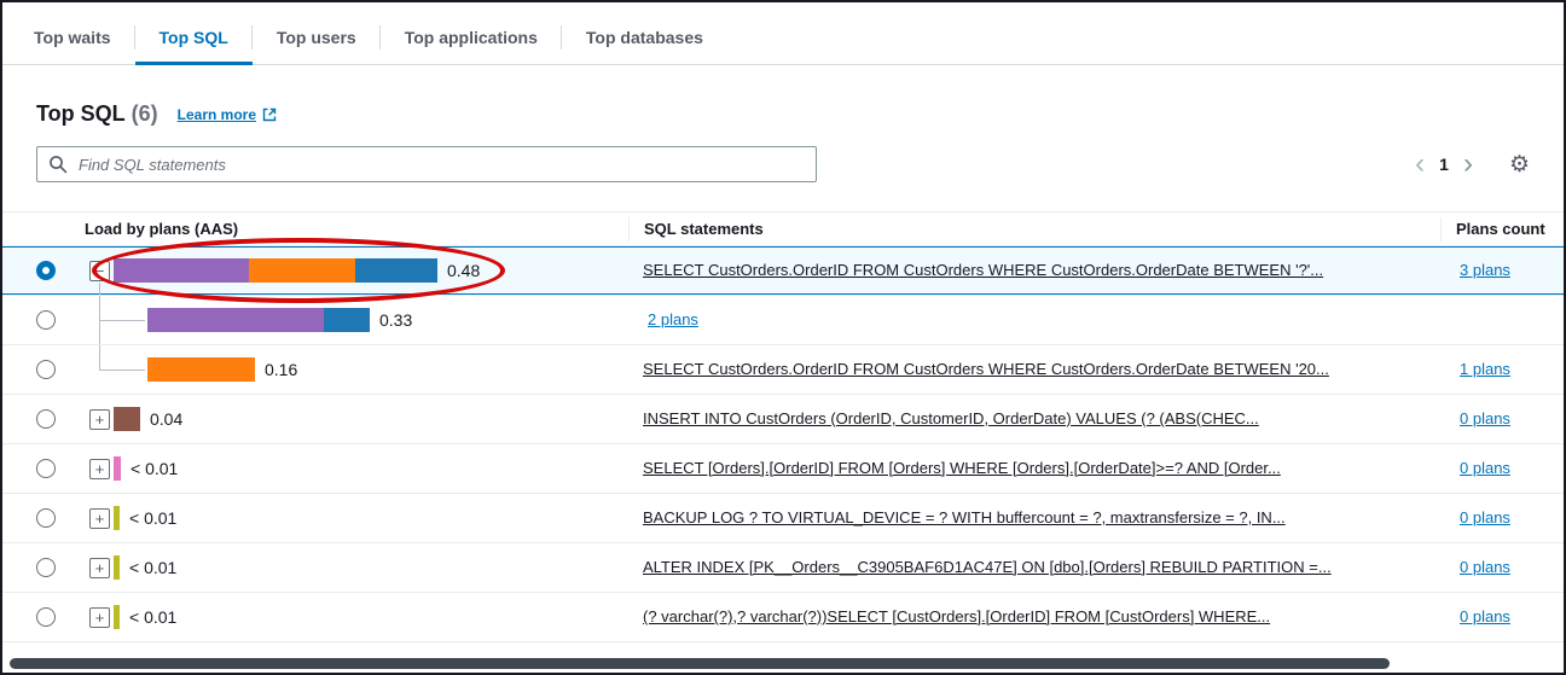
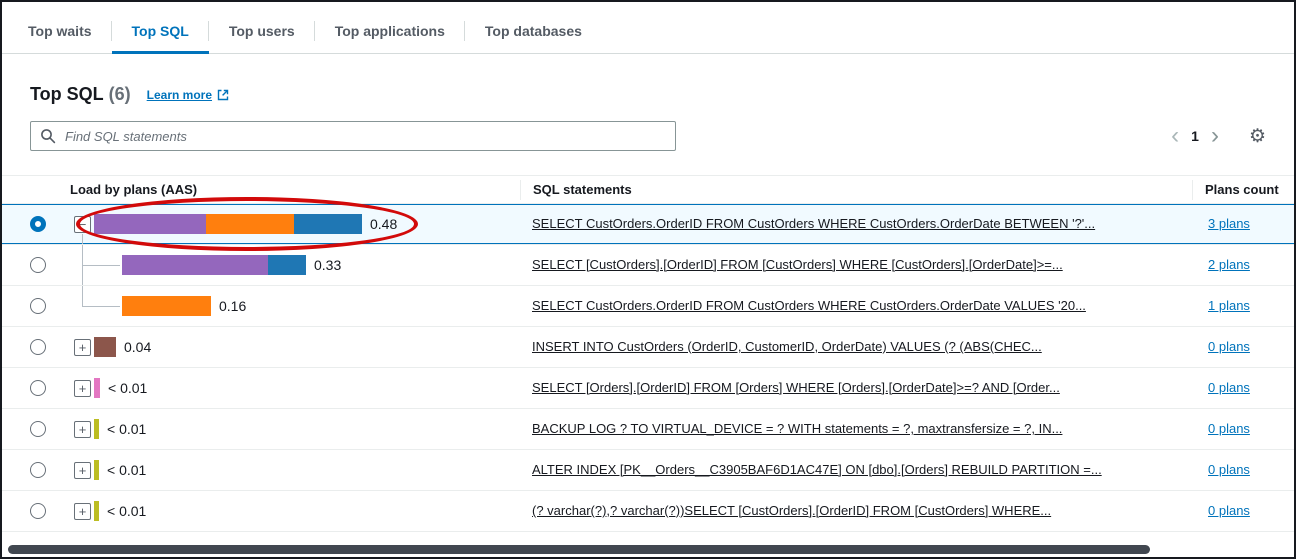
  Top waits
  Top SQL
  Top users
  Top applications
  Top databases
  Top SQL (6)
  Learn more
  Find SQL statements
  ‹
  1
  ›
  ⚙
  Load by plans (AAS)
  SQL statements
  Plans count
  −
  0.48
  SELECT CustOrders.OrderID FROM CustOrders WHERE CustOrders.OrderDate BETWEEN '?'...
  3 plans
  0.33
+ SELECT [CustOrders].[OrderID] FROM [CustOrders] WHERE [CustOrders].[OrderDate]>=...
  2 plans
  0.16
- SELECT CustOrders.OrderID FROM CustOrders WHERE CustOrders.OrderDate BETWEEN '20...
+ SELECT CustOrders.OrderID FROM CustOrders WHERE CustOrders.OrderDate VALUES '20...
  1 plans
  +
  0.04
  INSERT INTO CustOrders (OrderID, CustomerID, OrderDate) VALUES (? (ABS(CHEC...
  0 plans
  +
  < 0.01
  SELECT [Orders].[OrderID] FROM [Orders] WHERE [Orders].[OrderDate]>=? AND [Order...
  0 plans
  +
  < 0.01
- BACKUP LOG ? TO VIRTUAL_DEVICE = ? WITH buffercount = ?, maxtransfersize = ?, IN...
+ BACKUP LOG ? TO VIRTUAL_DEVICE = ? WITH statements = ?, maxtransfersize = ?, IN...
  0 plans
  +
  < 0.01
  ALTER INDEX [PK__Orders__C3905BAF6D1AC47E] ON [dbo].[Orders] REBUILD PARTITION =...
  0 plans
  +
  < 0.01
  (? varchar(?),? varchar(?))SELECT [CustOrders].[OrderID] FROM [CustOrders] WHERE...
  0 plans
